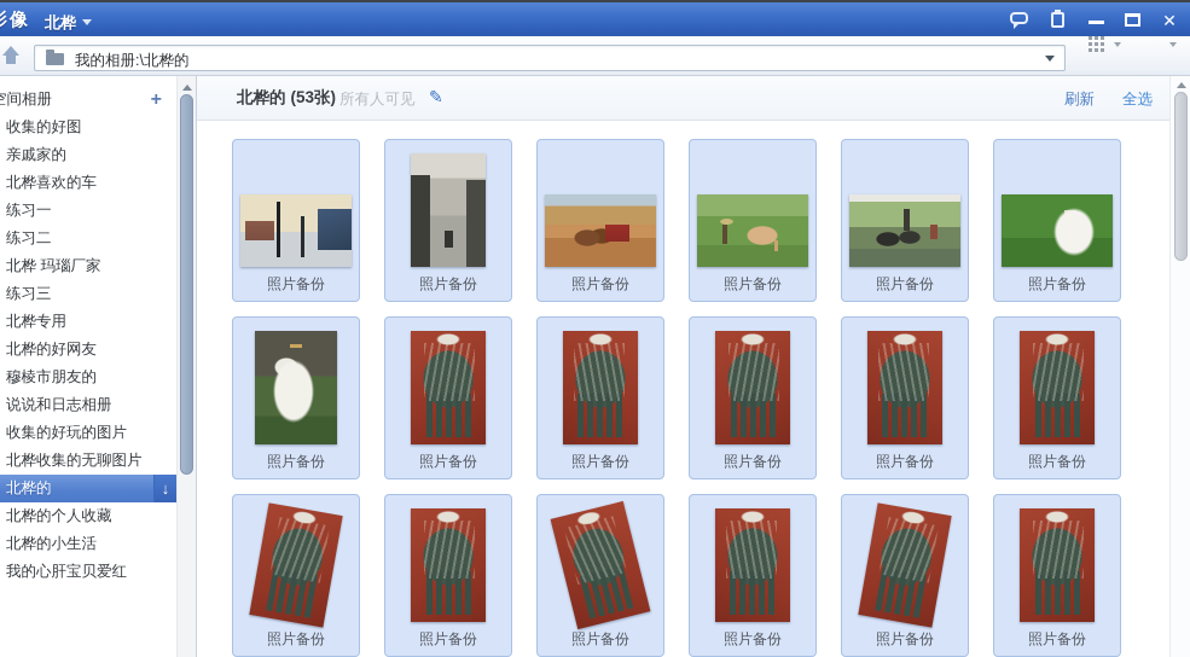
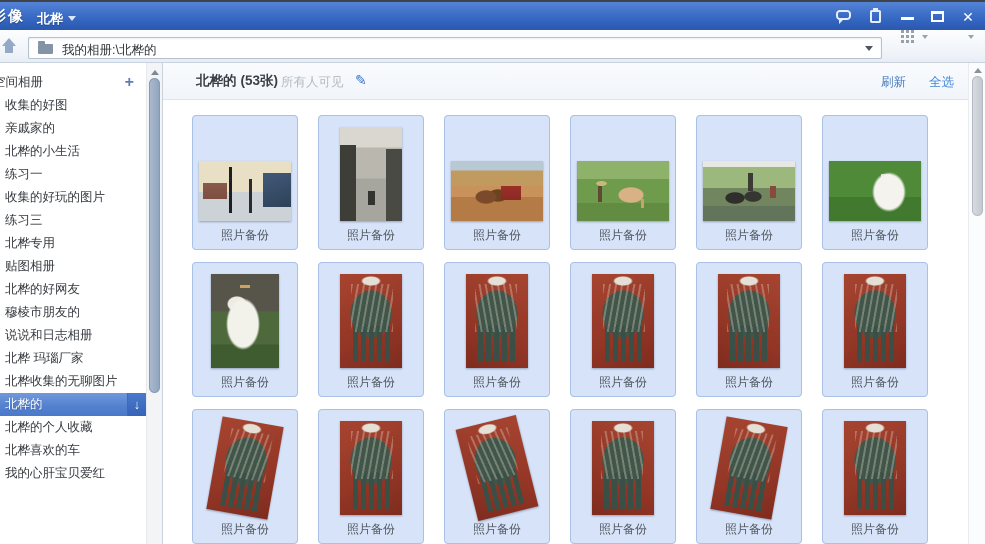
  北桦
  ✕
  我的相册:\北桦的
  间相册
  +
  收集的好图
  亲戚家的
- 北桦喜欢的车
+ 北桦的小生活
  练习一
- 练习二
- 北桦 玛瑙厂家
+ 收集的好玩的图片
  练习三
  北桦专用
+ 贴图相册
  北桦的好网友
  穆棱市朋友的
  说说和日志相册
- 收集的好玩的图片
+ 北桦 玛瑙厂家
  北桦收集的无聊图片
  北桦的
  ↓
  北桦的个人收藏
- 北桦的小生活
+ 北桦喜欢的车
  我的心肝宝贝爱红
  北桦的 (53张)
  所有人可见
  ✎
  刷新
  全选
  照片备份
  照片备份
  照片备份
  照片备份
  照片备份
  照片备份
  照片备份
  照片备份
  照片备份
  照片备份
  照片备份
  照片备份
  照片备份
  照片备份
  照片备份
  照片备份
  照片备份
  照片备份
